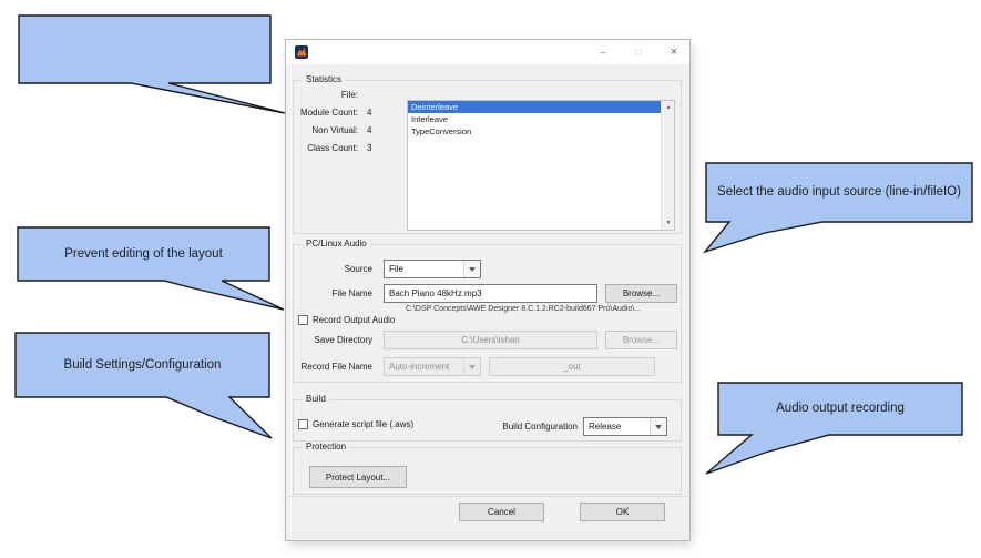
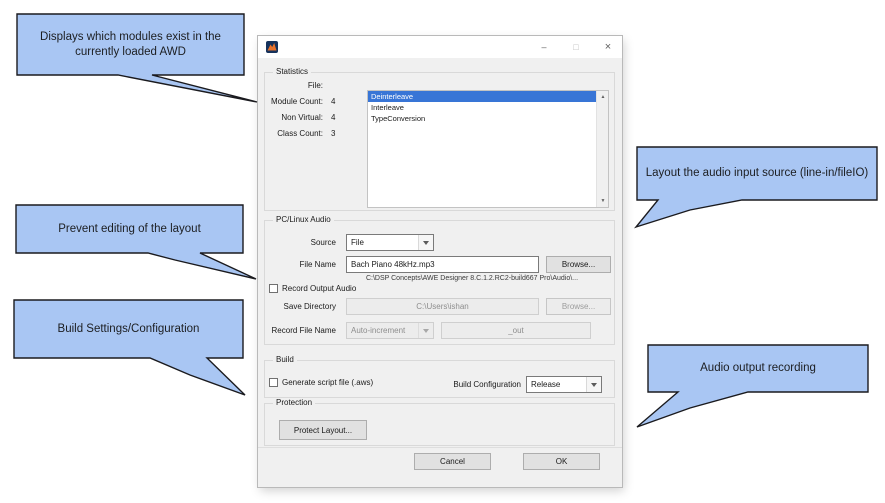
  –
  □
  ×
  Statistics
  File:
  Module Count:
  Non Virtual:
  Class Count:
  4
  4
  3
  Deinterleave
  Interleave
  TypeConversion
  PC/Linux Audio
  Source
  File
  File Name
  Bach Piano 48kHz.mp3
  Browse...
  Record Output Audio
  Save Directory
  C:\Users\ishan
  Browse...
  Record File Name
  Auto-increment
  _out
  Build
  Generate script file (.aws)
  Build Configuration
  Release
  Protection
  Protect Layout...
  Cancel
  OK
+ Displays which modules exist in the currently loaded AWD
- Select the audio input source (line-in/fileIO)
+ Layout the audio input source (line-in/fileIO)
  Prevent editing of the layout
  Build Settings/Configuration
  Audio output recording
